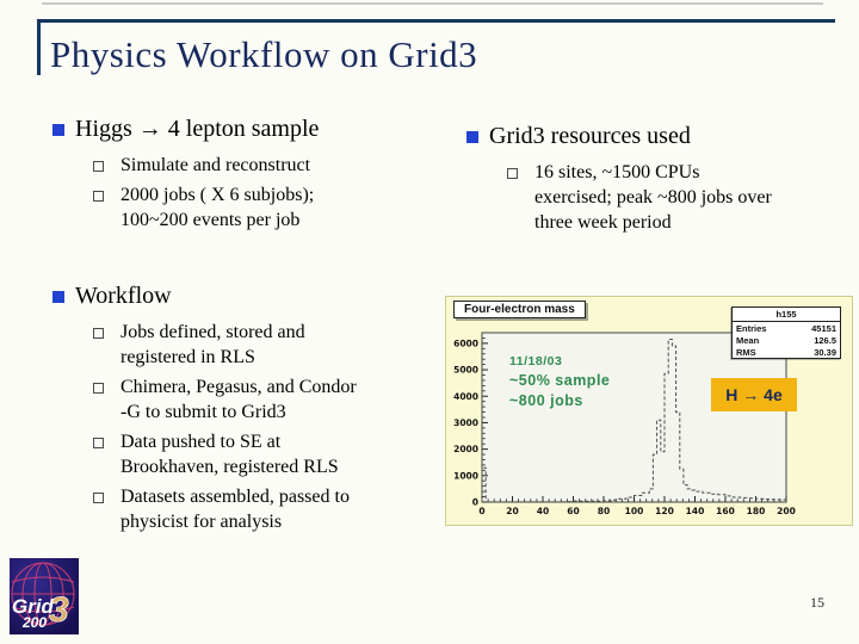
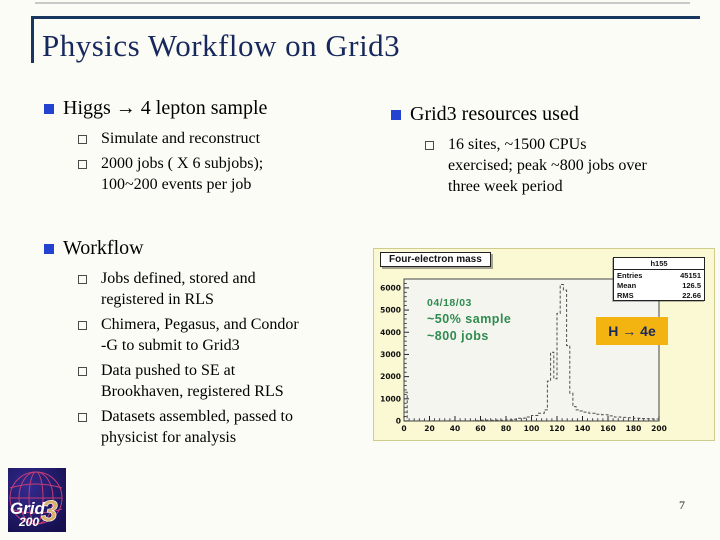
  Physics Workflow on Grid3
  Higgs → 4 lepton sample
  Simulate and reconstruct
  2000 jobs ( X 6 subjobs);
  100~200 events per job
  Workflow
  Jobs defined, stored and
  registered in RLS
  Chimera, Pegasus, and Condor
  -G to submit to Grid3
  Data pushed to SE at
  Brookhaven, registered RLS
  Datasets assembled, passed to
  physicist for analysis
  Grid3 resources used
  16 sites, ~1500 CPUs
  exercised; peak ~800 jobs over
  three week period
  0
  1000
  2000
  3000
  4000
  5000
  6000
  0
  20
  40
  60
  80
  100
  120
  140
  160
  180
  200
  Four-electron mass
  h155
  Entries
  45151
  Mean
  126.5
  RMS
- 30.39
+ 22.66
- 11/18/03
+ 04/18/03
  ~50% sample
  ~800 jobs
  H → 4e
  Grid
  3
  200
- 15
+ 7
